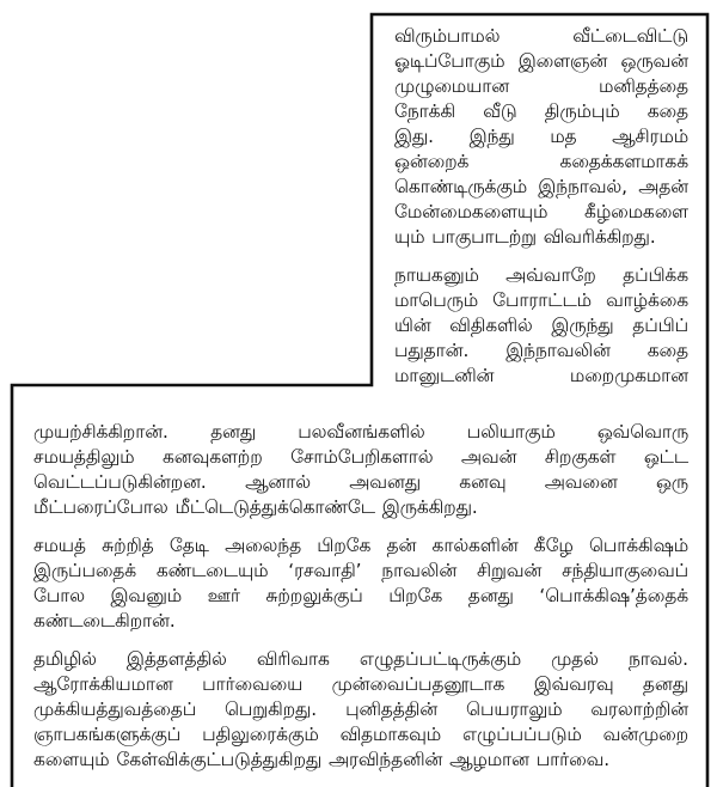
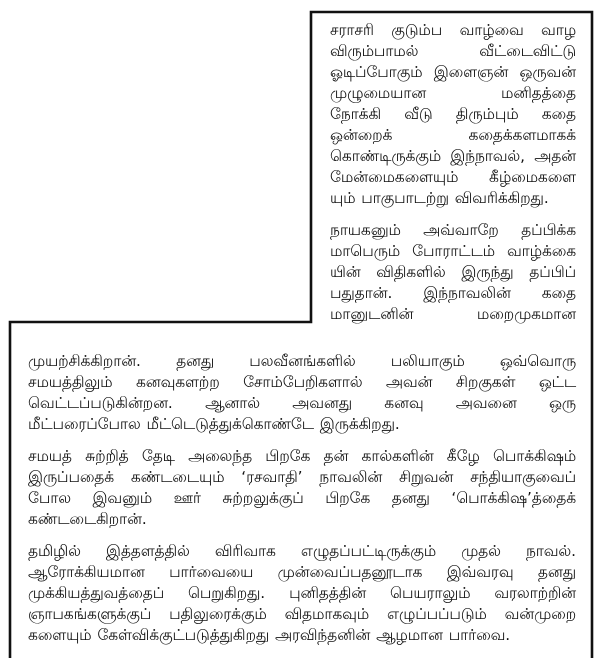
+ சராசரி குடும்ப வாழ்வை வாழ
  விரும்பாமல் வீட்டைவிட்டு
  ஓடிப்போகும் இளைஞன் ஒருவன்
  முழுமையான மனிதத்தை
  நோக்கி வீடு திரும்பும் கதை
- இது. இந்து மத ஆசிரமம்
  ஒன்றைக் கதைக்களமாகக்
  கொண்டிருக்கும் இந்நாவல், அதன்
  மேன்மைகளையும் கீழ்மைகளை
  யும் பாகுபாடற்று விவரிக்கிறது.
  நாயகனும் அவ்வாறே தப்பிக்க
  மாபெரும் போராட்டம் வாழ்க்கை
  யின் விதிகளில் இருந்து தப்பிப்
  பதுதான். இந்நாவலின் கதை
  மானுடனின் மறைமுகமான
  முயற்சிக்கிறான். தனது பலவீனங்களில் பலியாகும் ஒவ்வொரு
  சமயத்திலும் கனவுகளற்ற சோம்பேறிகளால் அவன் சிறகுகள் ஒட்ட
  வெட்டப்படுகின்றன. ஆனால் அவனது கனவு அவனை ஒரு
  மீட்பரைப்போல மீட்டெடுத்துக்கொண்டே இருக்கிறது.
  சமயத் சுற்றித் தேடி அலைந்த பிறகே தன் கால்களின் கீழே பொக்கிஷம்
  இருப்பதைக் கண்டடையும் ‘ரசவாதி’ நாவலின் சிறுவன் சந்தியாகுவைப்
  போல இவனும் ஊர் சுற்றலுக்குப் பிறகே தனது ‘பொக்கிஷ’த்தைக்
  கண்டடைகிறான்.
  தமிழில் இத்தளத்தில் விரிவாக எழுதப்பட்டிருக்கும் முதல் நாவல்.
  ஆரோக்கியமான பார்வையை முன்வைப்பதனூடாக இவ்வரவு தனது
  முக்கியத்துவத்தைப் பெறுகிறது. புனிதத்தின் பெயராலும் வரலாற்றின்
  ஞாபகங்களுக்குப் பதிலுரைக்கும் விதமாகவும் எழுப்பப்படும் வன்முறை
  களையும் கேள்விக்குட்படுத்துகிறது அரவிந்தனின் ஆழமான பார்வை.
